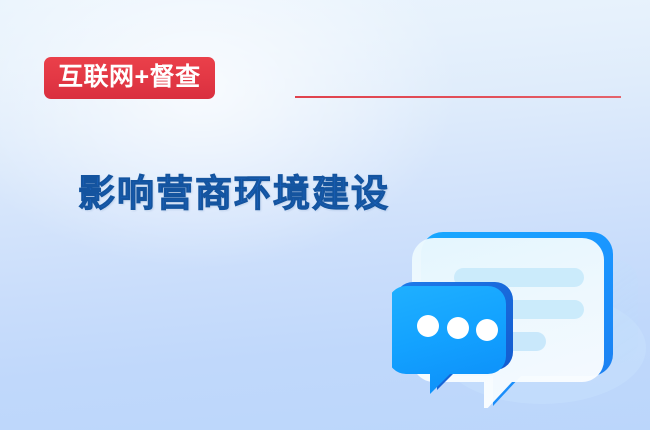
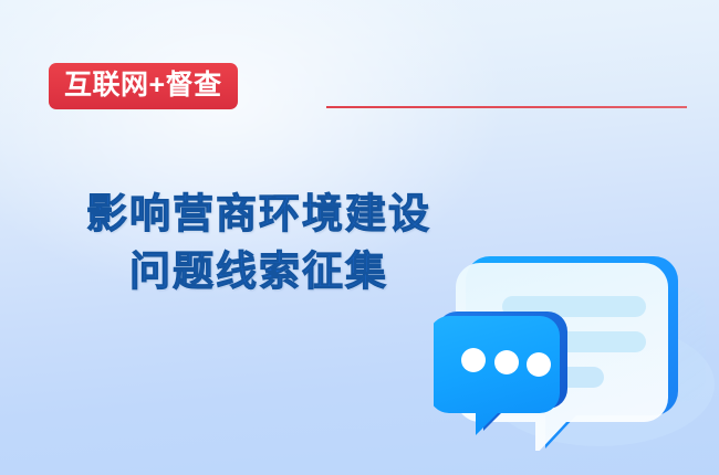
  互联网+督查
  影响营商环境建设
+ 问题线索征集
